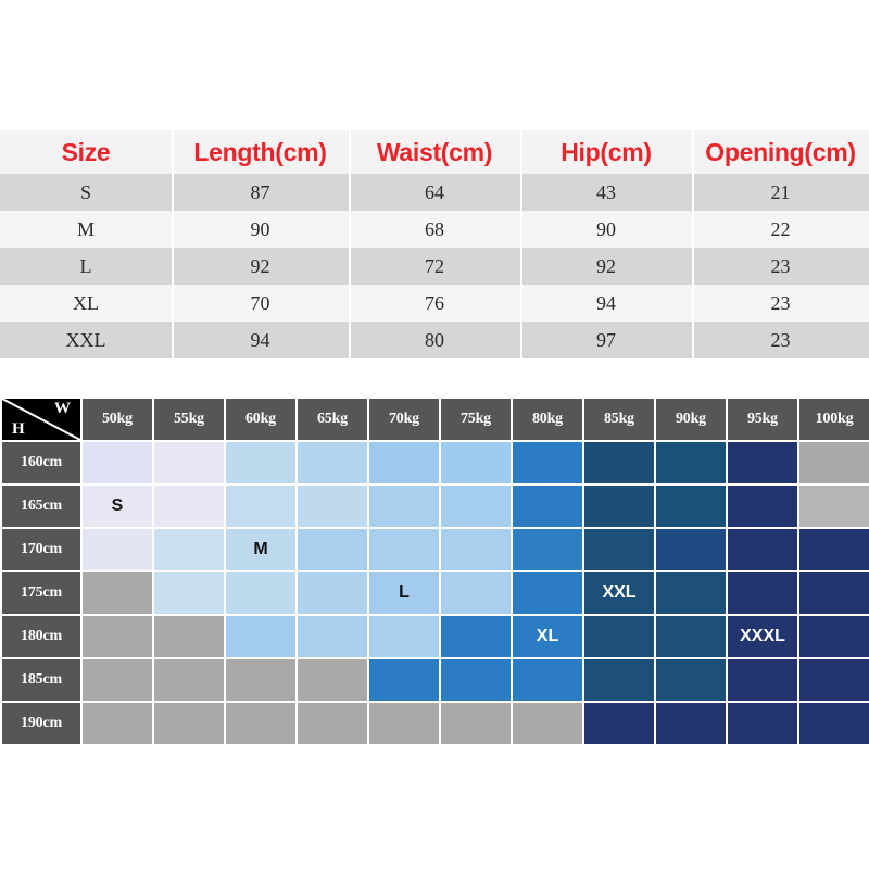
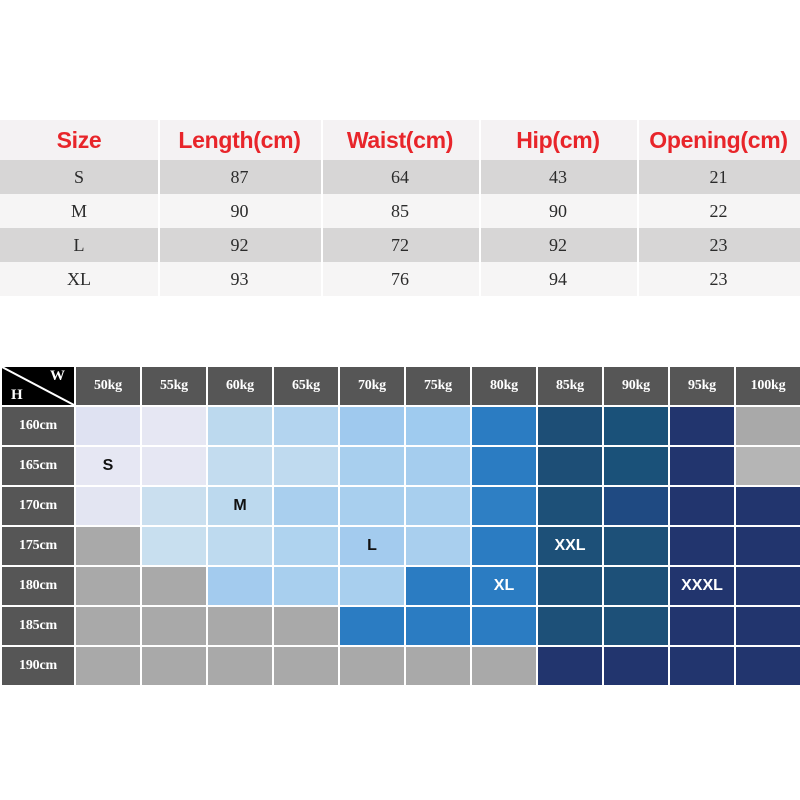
  Size	Length(cm)	Waist(cm)	Hip(cm)	Opening(cm)
  S	87	64	43	21
- M	90	68	90	22
+ M	90	85	90	22
  L	92	72	92	23
- XL	70	76	94	23
+ XL	93	76	94	23
- XXL	94	80	97	23
  W H	50kg	55kg	60kg	65kg	70kg	75kg	80kg	85kg	90kg	95kg	100kg
  160cm
  165cm	S
  170cm			M
  175cm					L			XXL
  180cm							XL			XXXL
  185cm
  190cm
